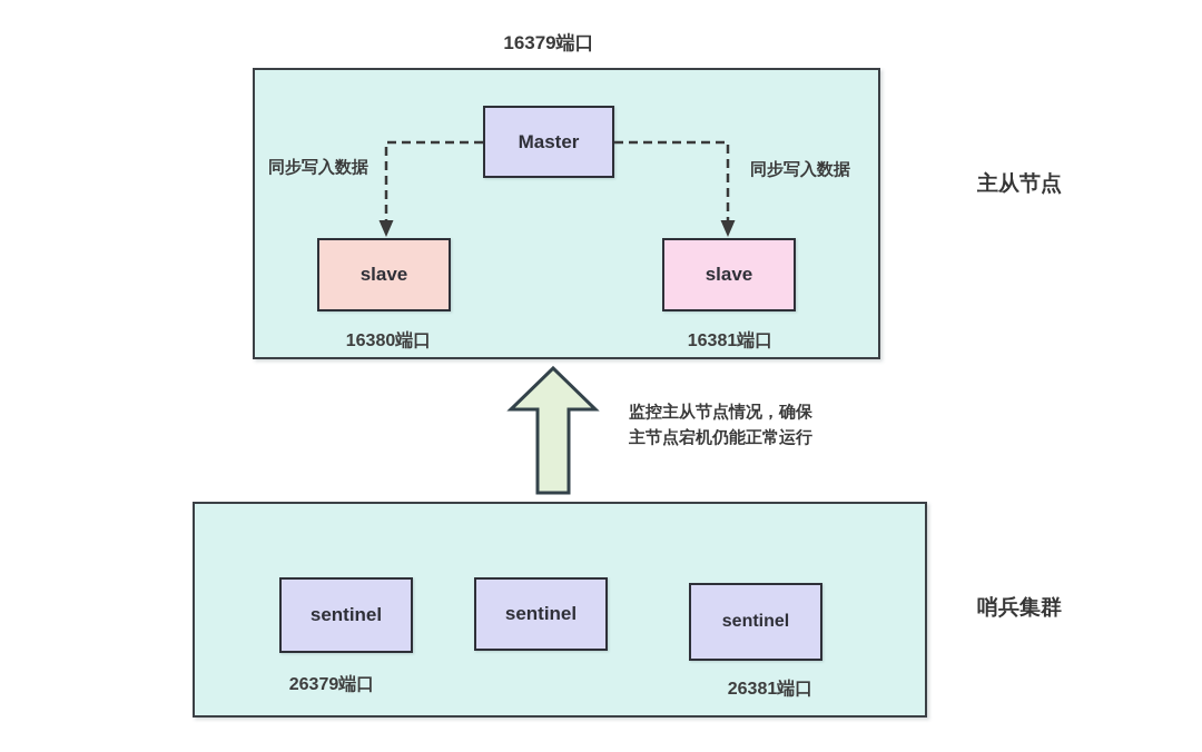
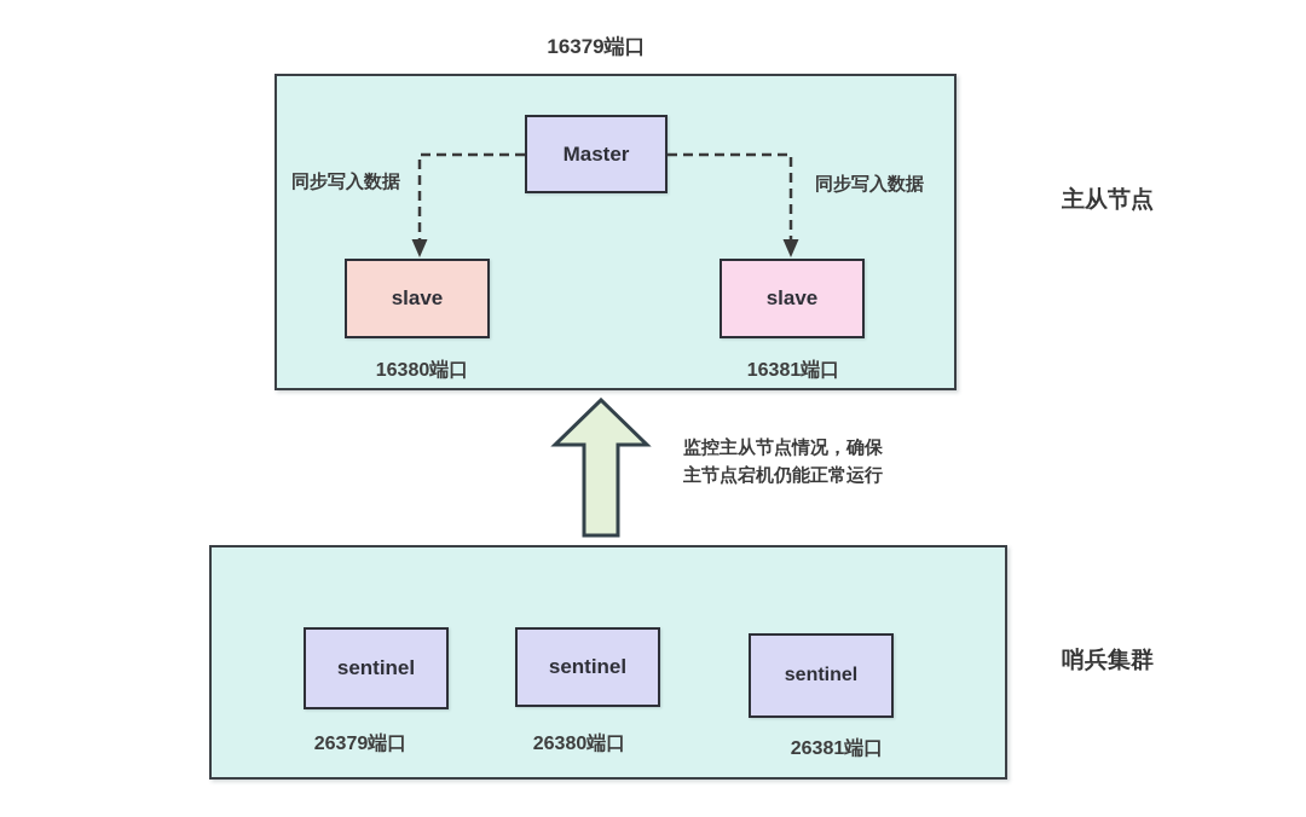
  16379端口
  Master
  slave
  slave
  同步写入数据
  同步写入数据
  16380端口
  16381端口
  监控主从节点情况，确保
  主节点宕机仍能正常运行
  sentinel
  sentinel
  sentinel
  26379端口
+ 26380端口
  26381端口
  主从节点
  哨兵集群
